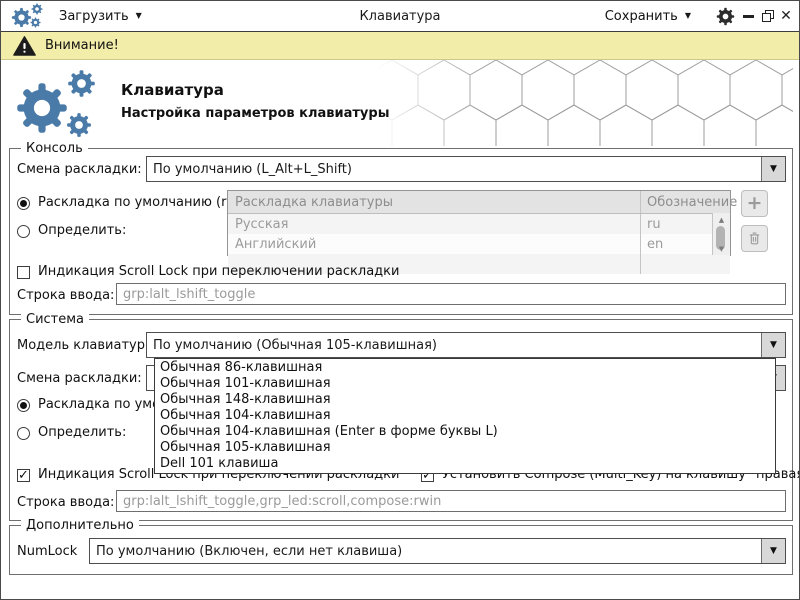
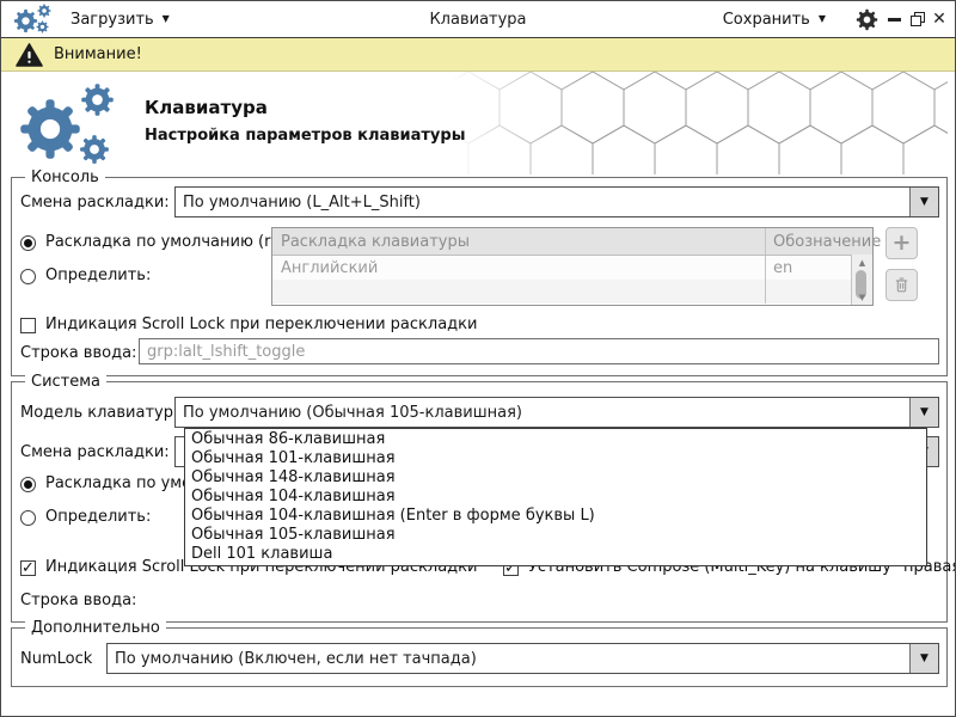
  Загрузить
  ▼
  Клавиатура
  Сохранить
  ▼
  ✕
  Внимание!
  Клавиатура
  Настройка параметров клавиатуры
  Консоль
  Смена раскладки:
  По умолчанию (L_Alt+L_Shift)
  ▼
  Раскладка по умолчанию (r
  Определить:
  Раскладка клавиатуры
  Обозначение
- Русская
- ru
  Английский
  en
  ▲
  ▼
  +
  Индикация Scroll Lock при переключении раскладки
  Строка ввода:
  grp:lalt_lshift_toggle
  Система
  Модель клавиатур
  По умолчанию (Обычная 105-клавишная)
  ▼
  Смена раскладки:
  Определить:
  Обычная 86-клавишная
  Обычная 101-клавишная
  Обычная 148-клавишная
  Обычная 104-клавишная
  Обычная 104-клавишная (Enter в форме буквы L)
  Обычная 105-клавишная
  Dell 101 клавиша
  ✓
  Индикация Scroll Lock при переключении раскладки
  ✓
  Установить Compose (Multi_Key) на клавишу "права
  Строка ввода:
- grp:lalt_lshift_toggle,grp_led:scroll,compose:rwin
  Дополнительно
  NumLock
- По умолчанию (Включен, если нет клавиша)
+ По умолчанию (Включен, если нет тачпада)
  ▼
